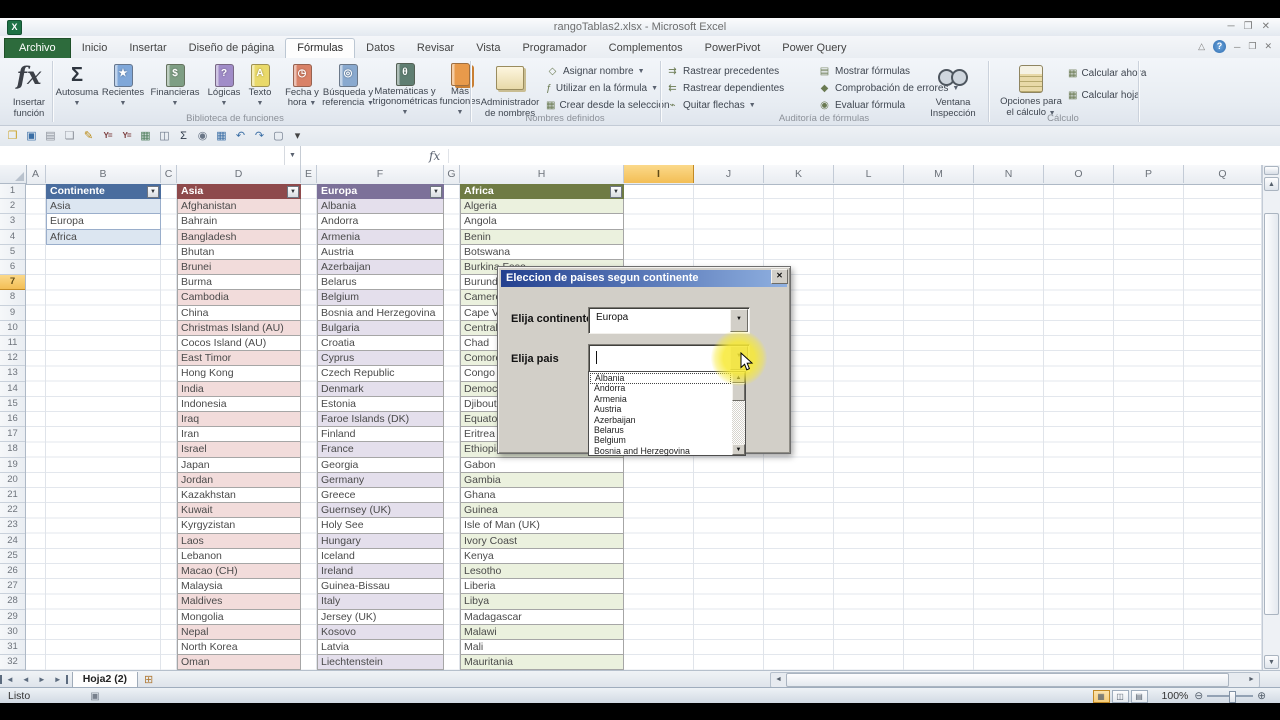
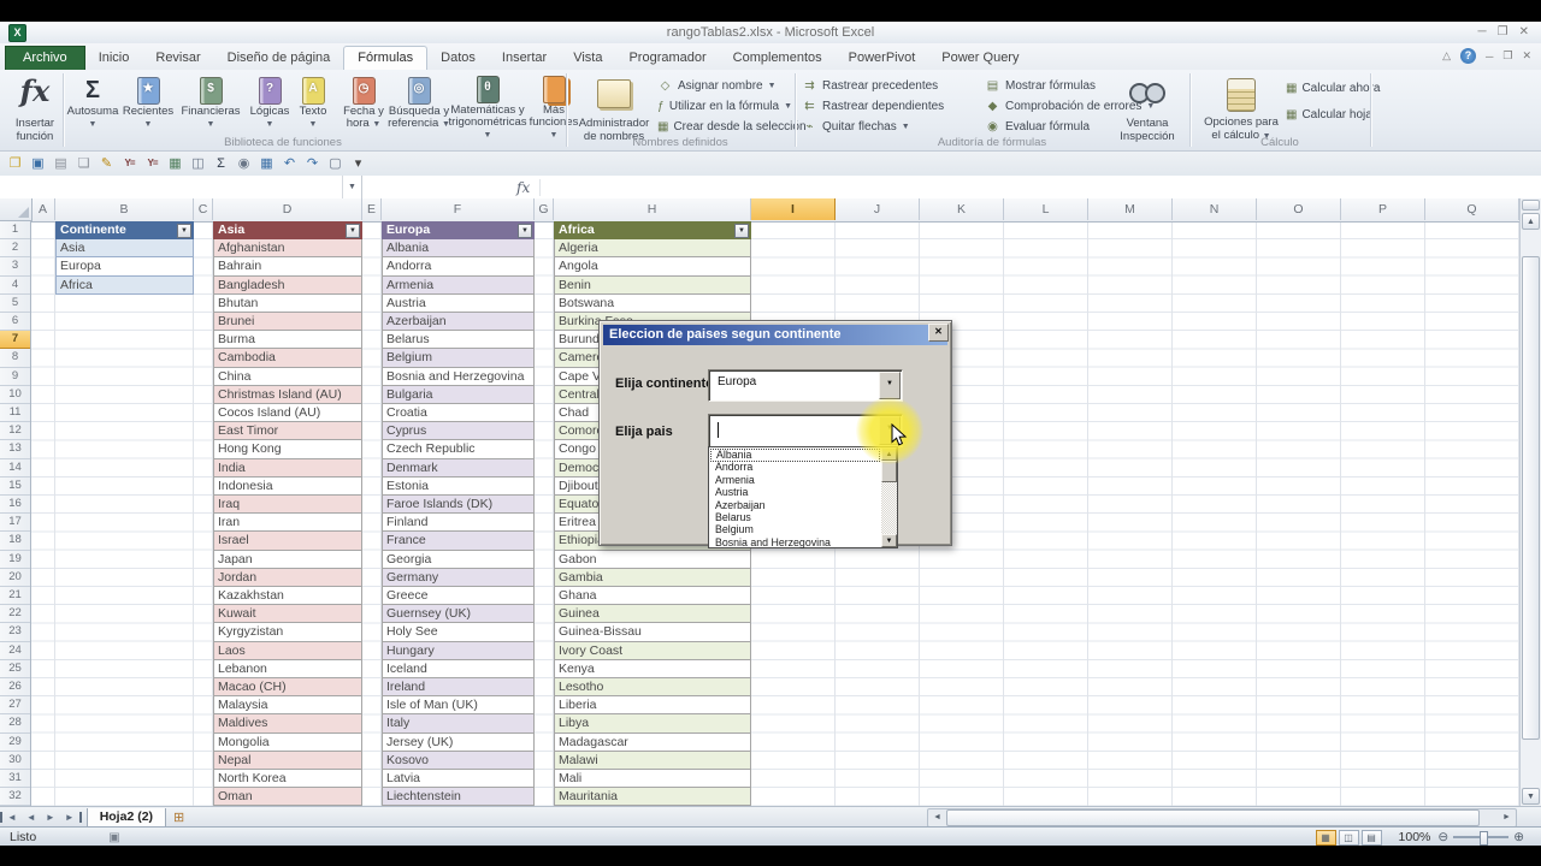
  X
  rangoTablas2.xlsx - Microsoft Excel
  ─
  ❐
  ✕
  Archivo
  Inicio
- Insertar
+ Revisar
  Diseño de página
  Fórmulas
  Datos
- Revisar
+ Insertar
  Vista
  Programador
  Complementos
  PowerPivot
  Power Query
  △
  ?
  ─
  ❐
  ✕
  fx
  Insertar función
  Σ
  Autosuma
  ★
  Recientes
  $
  Financieras
  ?
  Lógicas
  A
  Texto
  ◷
  Fecha y hora
  ◎
  Búsqueda y referencia
  θ
  Matemáticas y trigonométricas
  Más funciones
  Biblioteca de funciones
  Administrador de nombres
  ◇
  Asignar nombre
  ƒ
  Utilizar en la fórmula
  ▦
  Crear desde la selección
  Nombres definidos
  ⇉
  Rastrear precedentes
  ⇇
  Rastrear dependientes
  ⌁
  Quitar flechas
  ▤
  Mostrar fórmulas
  ◆
  Comprobación de errores
  ◉
  Evaluar fórmula
  Ventana Inspección
  Auditoría de fórmulas
  Opciones para el cálculo
  ▦
  Calcular ahora
  ▦
  Calcular hoj
  Cálculo
  ❐
  ▣
  ▤
  ❏
  ✎
  Y=
  Y=
  ▦
  ◫
  Σ
  ◉
  ▦
  ↶
  ↷
  ▢
  ▾
  fx
  A
  B
  C
  D
  E
  F
  G
  H
  I
  J
  K
  L
  M
  N
  O
  P
  Q
  1
  2
  3
  4
  5
  6
  7
  8
  9
  10
  11
  12
  13
  14
  15
  16
  17
  18
  19
  20
  21
  22
  23
  24
  25
  26
  27
  28
  29
  30
  31
  32
  Continente
  Asia
  Europa
  Africa
  Asia
  Afghanistan
  Bahrain
  Bangladesh
  Bhutan
  Brunei
  Burma
  Cambodia
  China
  Christmas Island (AU)
  Cocos Island (AU)
  East Timor
  Hong Kong
  India
  Indonesia
  Iraq
  Iran
  Israel
  Japan
  Jordan
  Kazakhstan
  Kuwait
  Kyrgyzistan
  Laos
  Lebanon
  Macao (CH)
  Malaysia
  Maldives
  Mongolia
  Nepal
  North Korea
  Oman
  Europa
  Albania
  Andorra
  Armenia
  Austria
  Azerbaijan
  Belarus
  Belgium
  Bosnia and Herzegovina
  Bulgaria
  Croatia
  Cyprus
  Czech Republic
  Denmark
  Estonia
  Faroe Islands (DK)
  Finland
  France
  Georgia
  Germany
  Greece
  Guernsey (UK)
  Holy See
  Hungary
  Iceland
  Ireland
- Guinea-Bissau
+ Isle of Man (UK)
  Italy
  Jersey (UK)
  Kosovo
  Latvia
  Liechtenstein
  Africa
  Algeria
  Angola
  Benin
  Botswana
  Burund
  Chad
  Comor
  Congo
  Djibout
  Eritrea
  Ethiopi
  Gabon
  Gambia
  Ghana
  Guinea
- Isle of Man (UK)
+ Guinea-Bissau
  Ivory Coast
  Kenya
  Lesotho
  Liberia
  Libya
  Madagascar
  Malawi
  Mali
  Mauritania
  Eleccion de paises segun continente
  ✕
  Elija continent
  Europa
  Elija pais
  Albania
  Andorra
  Armenia
  Austria
  Azerbaijan
  Belarus
  Belgium
  Bosnia and Herzegovina
  ◄ ◄ ► ►
  Hoja2 (2)
  ⊞
  Listo
  ▣
  ▦
  ◫
  ▤
  100%
  ⊖
  ⊕
